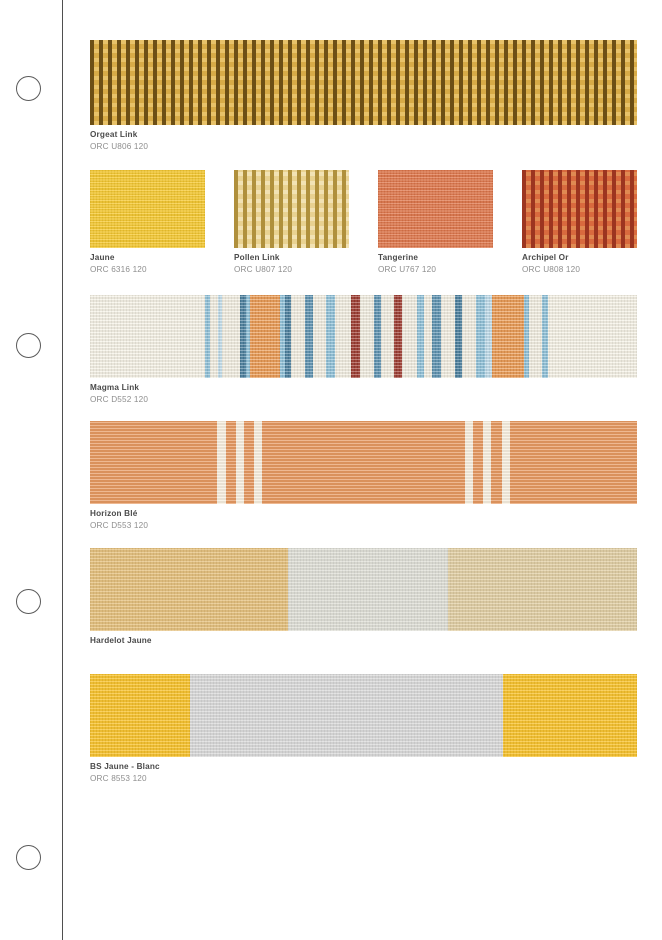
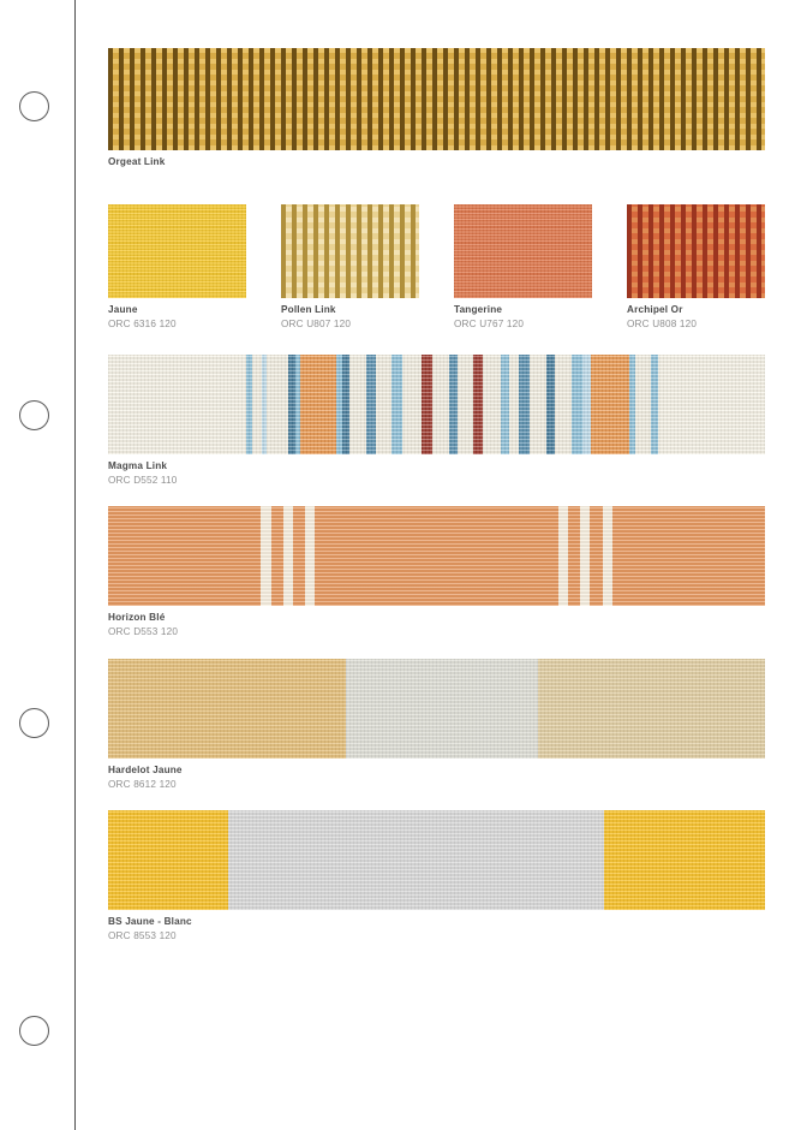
  Orgeat Link
- ORC U806 120
  Jaune
  ORC 6316 120
  Pollen Link
  ORC U807 120
  Tangerine
  ORC U767 120
  Archipel Or
  ORC U808 120
  Magma Link
- ORC D552 120
+ ORC D552 110
  Horizon Blé
  ORC D553 120
  Hardelot Jaune
+ ORC 8612 120
  BS Jaune - Blanc
  ORC 8553 120
